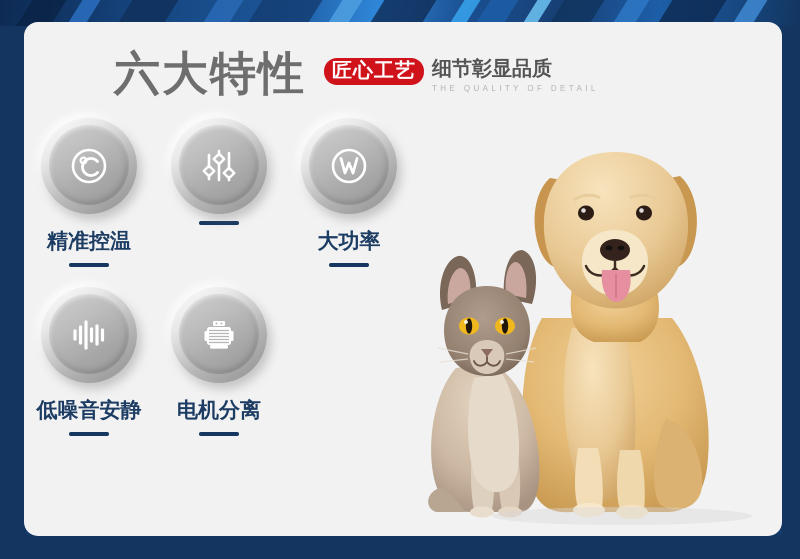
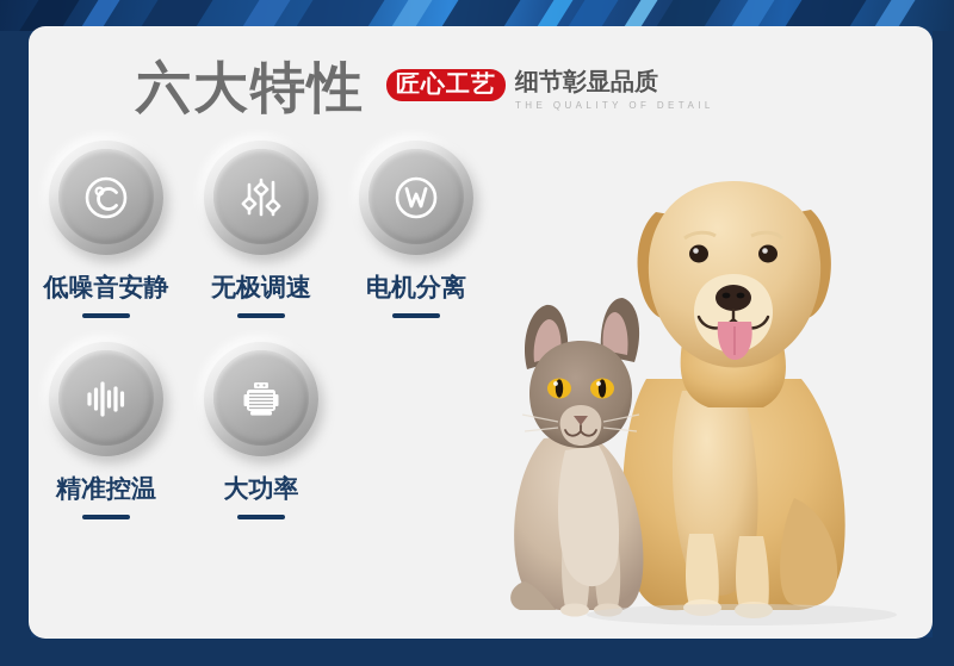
  六大特性
  匠心工艺
  细节彰显品质
  THE QUALITY OF DETAIL
- 精准控温
+ 低噪音安静
+ 无极调速
- 大功率
+ 电机分离
- 低噪音安静
+ 精准控温
- 电机分离
+ 大功率
